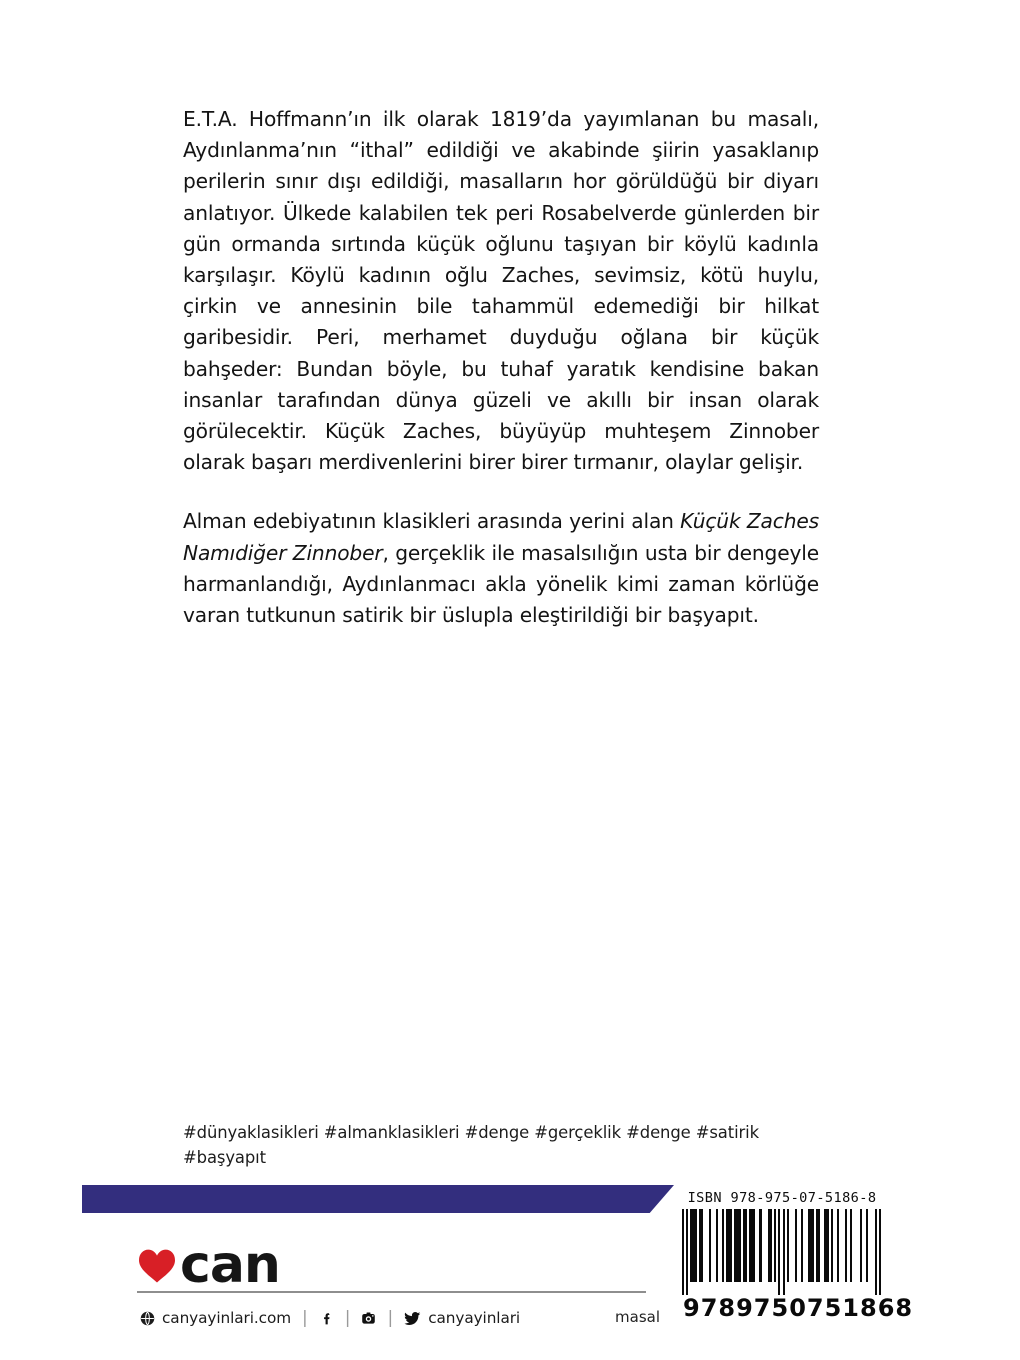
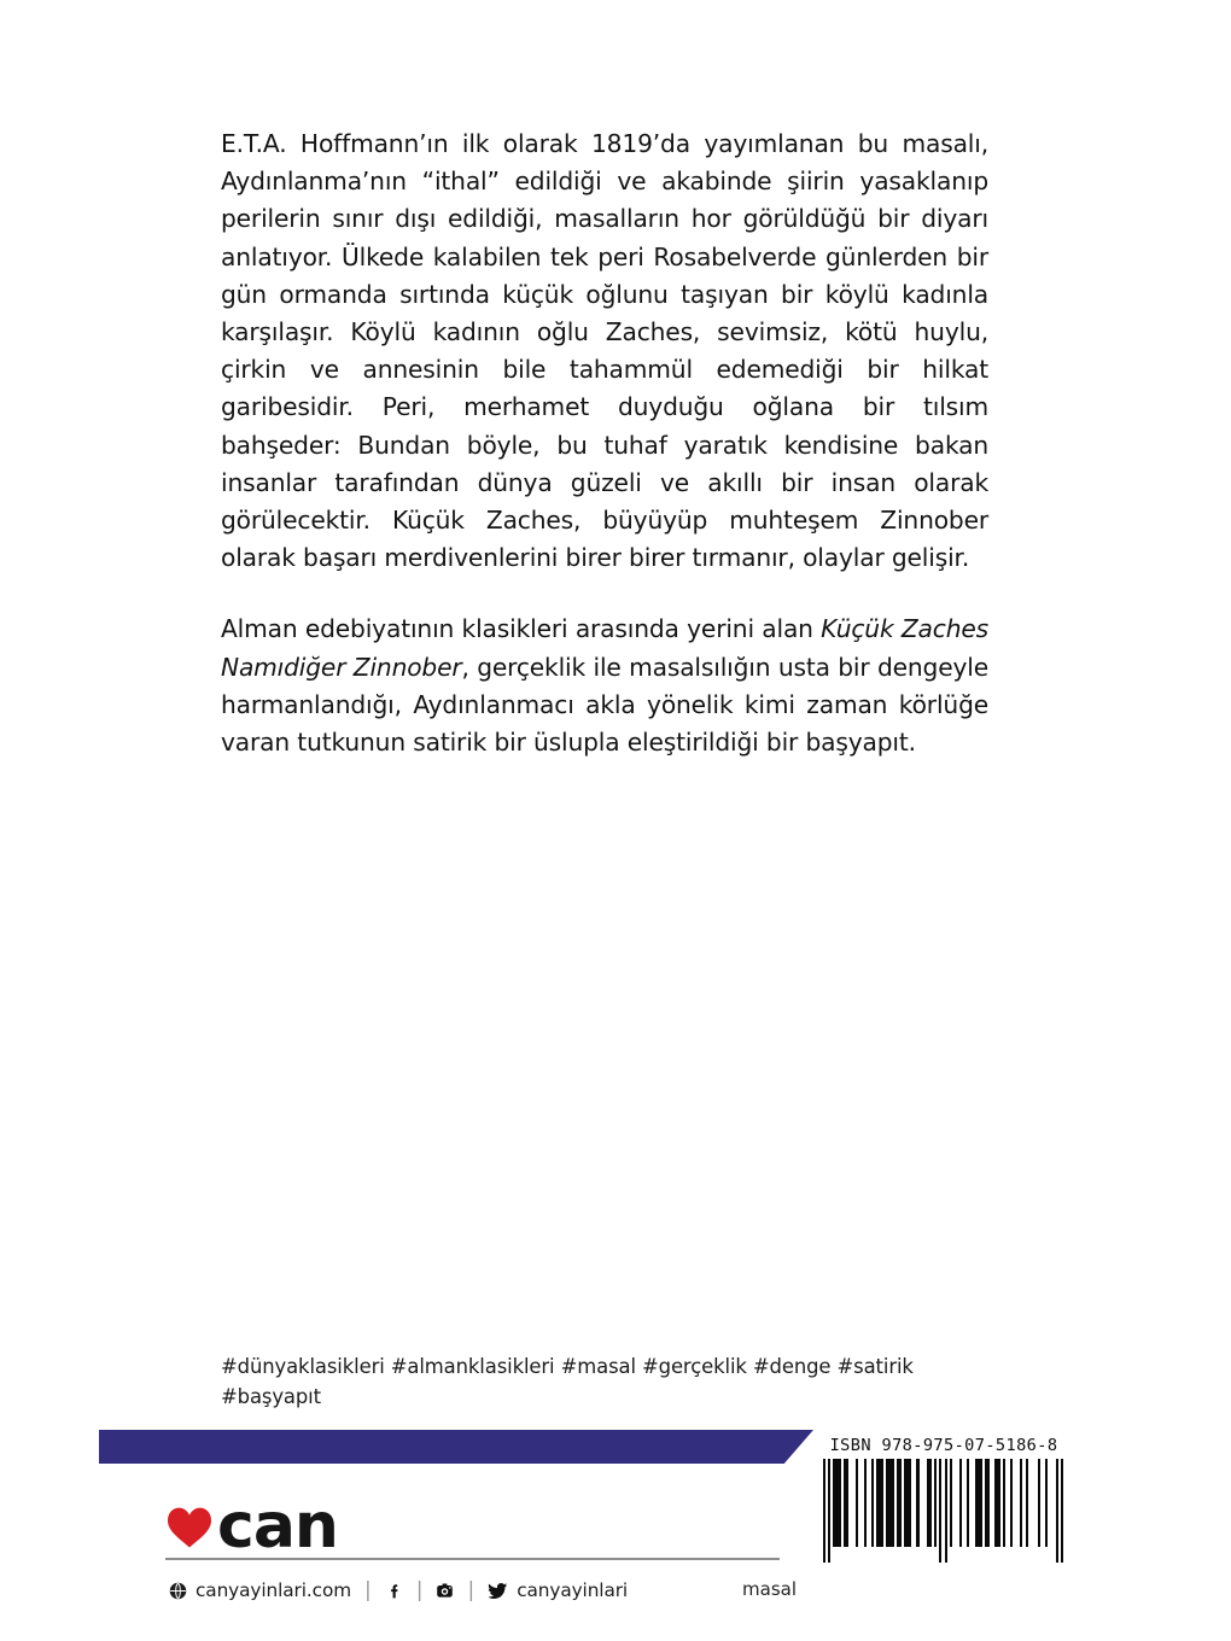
- E.T.A. Hoffmann’ın ilk olarak 1819’da yayımlanan bu masalı, Aydınlanma’nın “ithal” edildiği ve akabinde şiirin yasaklanıp perilerin sınır dışı edildiği, masalların hor görüldüğü bir diyarı anlatıyor. Ülkede kalabilen tek peri Rosabelverde günlerden bir gün ormanda sırtında küçük oğlunu taşıyan bir köylü kadınla karşılaşır. Köylü kadının oğlu Zaches, sevimsiz, kötü huylu, çirkin ve annesinin bile tahammül edemediği bir hilkat garibesidir. Peri, merhamet duyduğu oğlana bir küçük bahşeder: Bundan böyle, bu tuhaf yaratık kendisine bakan insanlar tarafından dünya güzeli ve akıllı bir insan olarak görülecektir. Küçük Zaches, büyüyüp muhteşem Zinnober olarak başarı merdivenlerini birer birer tırmanır, olaylar gelişir.
+ E.T.A. Hoffmann’ın ilk olarak 1819’da yayımlanan bu masalı, Aydınlanma’nın “ithal” edildiği ve akabinde şiirin yasaklanıp perilerin sınır dışı edildiği, masalların hor görüldüğü bir diyarı anlatıyor. Ülkede kalabilen tek peri Rosabelverde günlerden bir gün ormanda sırtında küçük oğlunu taşıyan bir köylü kadınla karşılaşır. Köylü kadının oğlu Zaches, sevimsiz, kötü huylu, çirkin ve annesinin bile tahammül edemediği bir hilkat garibesidir. Peri, merhamet duyduğu oğlana bir tılsım bahşeder: Bundan böyle, bu tuhaf yaratık kendisine bakan insanlar tarafından dünya güzeli ve akıllı bir insan olarak görülecektir. Küçük Zaches, büyüyüp muhteşem Zinnober olarak başarı merdivenlerini birer birer tırmanır, olaylar gelişir.
  Alman edebiyatının klasikleri arasında yerini alan Küçük Zaches Namıdiğer Zinnober, gerçeklik ile masalsılığın usta bir dengeyle harmanlandığı, Aydınlanmacı akla yönelik kimi zaman körlüğe varan tutkunun satirik bir üslupla eleştirildiği bir başyapıt.
- #dünyaklasikleri #almanklasikleri #denge #gerçeklik #denge #satirik #başyapıt
+ #dünyaklasikleri #almanklasikleri #masal #gerçeklik #denge #satirik #başyapıt
  can
  canyayinlari.com
  |
  |
  |
  canyayinlari
  masal
  ISBN 978-975-07-5186-8
- 9
- 789750
- 751868
